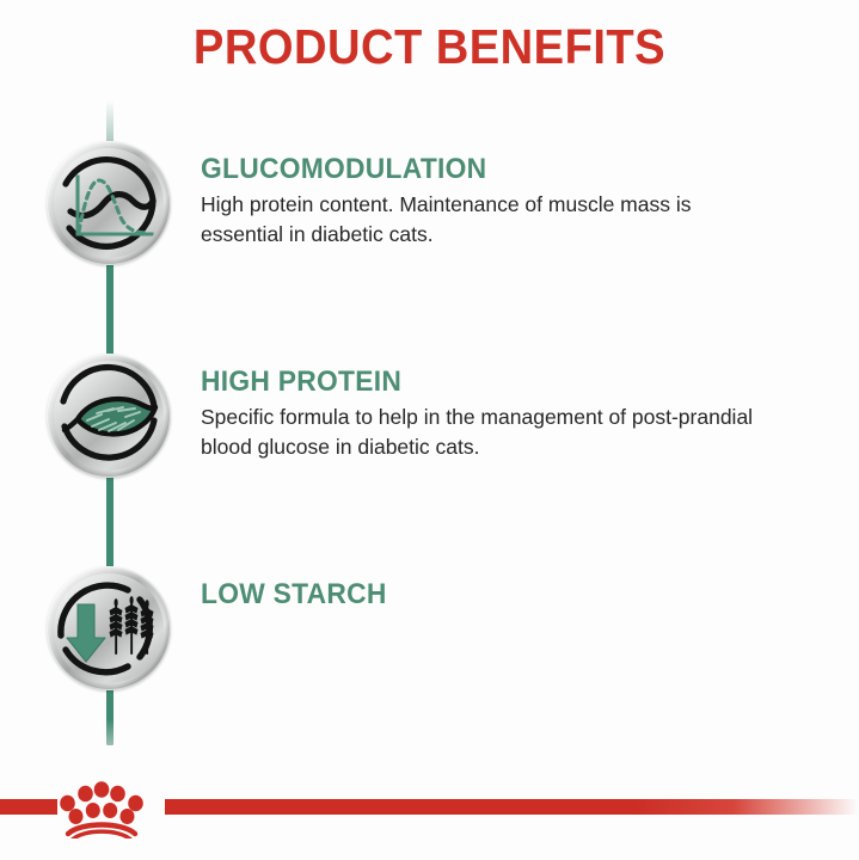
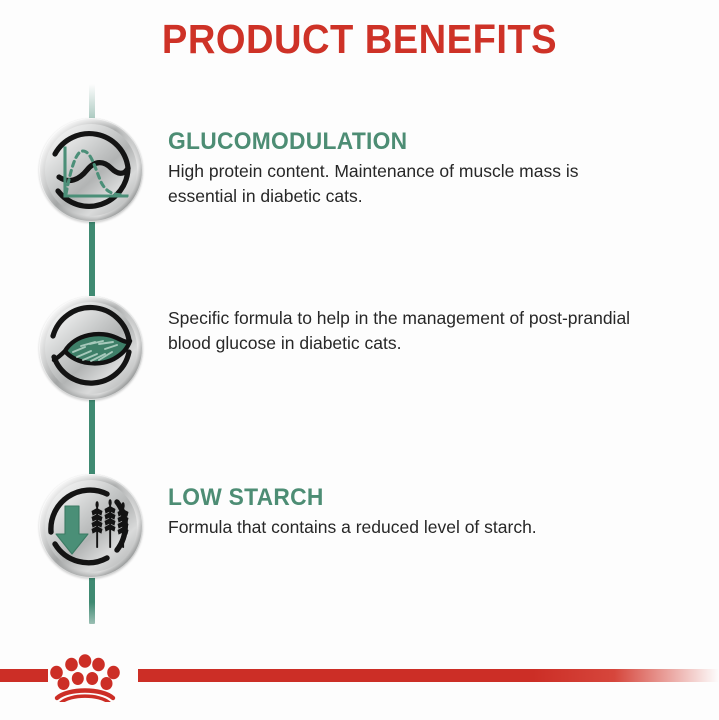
  PRODUCT BENEFITS
  GLUCOMODULATION
  High protein content. Maintenance of muscle mass is essential in diabetic cats.
- HIGH PROTEIN
  Specific formula to help in the management of post-prandial blood glucose in diabetic cats.
  LOW STARCH
+ Formula that contains a reduced level of starch.
